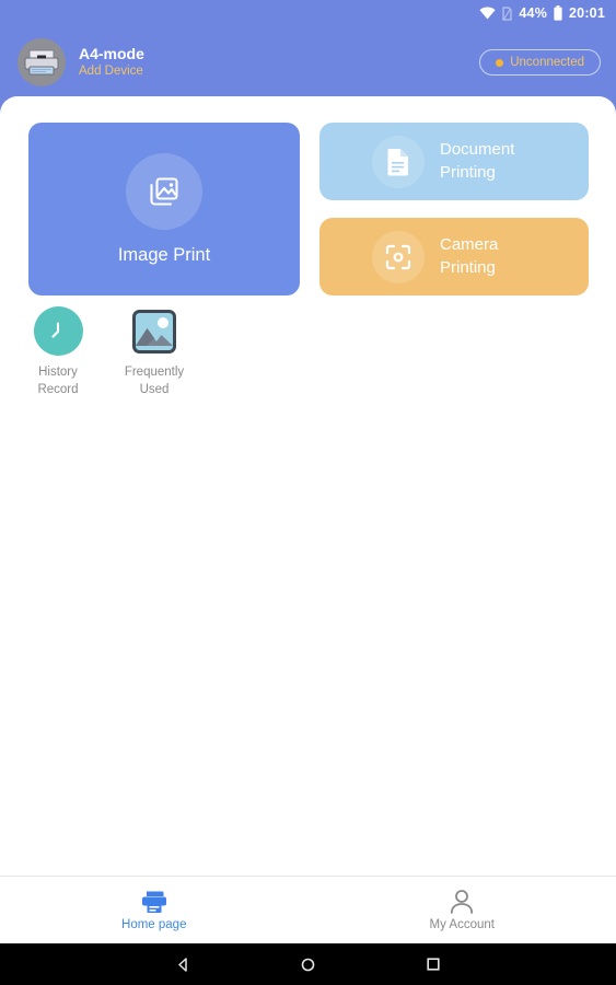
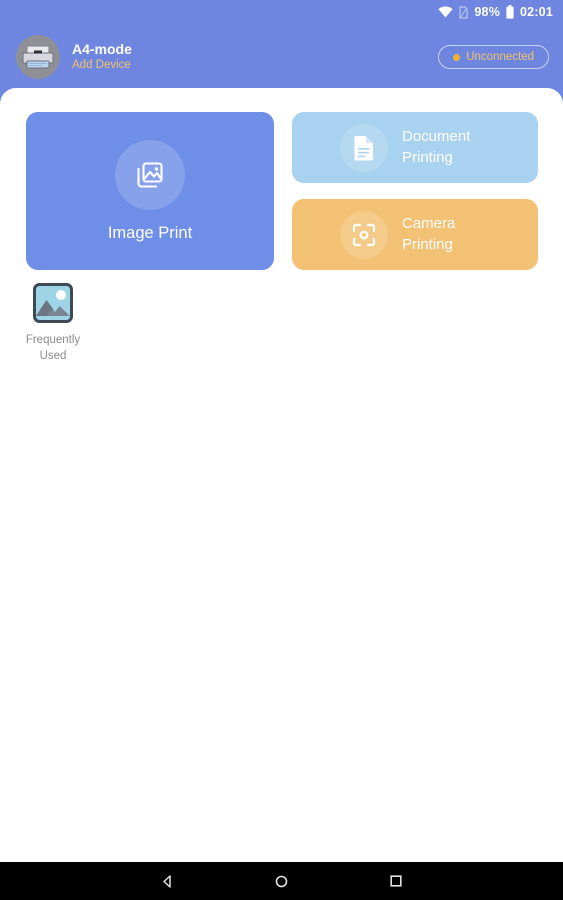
- 44%
+ 98%
- 20:01
+ 02:01
  A4-mode
  Add Device
  Unconnected
  Image Print
  Document
  Printing
  Camera
  Printing
- History
- Record
  Frequently
  Used
- Home page
- My Account
